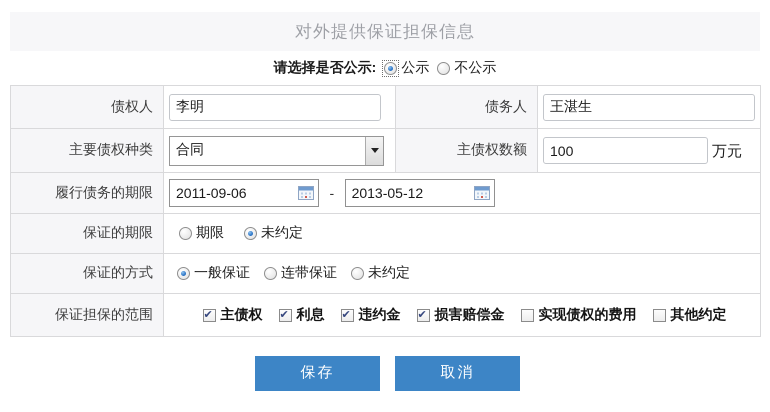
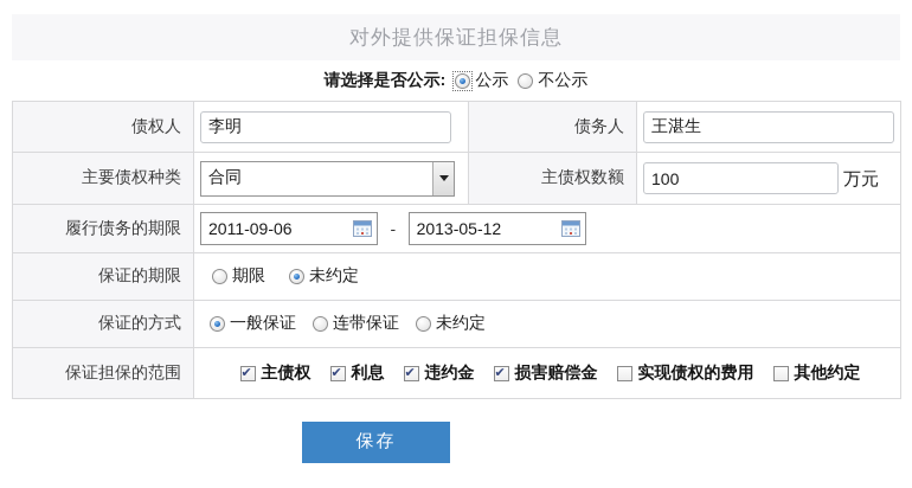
  对外提供保证担保信息
  请选择是否公示:
  公示
  不公示
  债权人	李明	债务人	王湛生
  主要债权种类	合同	主债权数额	100 万元
  履行债务的期限	2011-09-06 - 2013-05-12
  保证的期限	期限 未约定
  保证的方式	一般保证 连带保证 未约定
  保证担保的范围	主债权 利息 违约金 损害赔偿金 实现债权的费用 其他约定
  保存
- 取消
